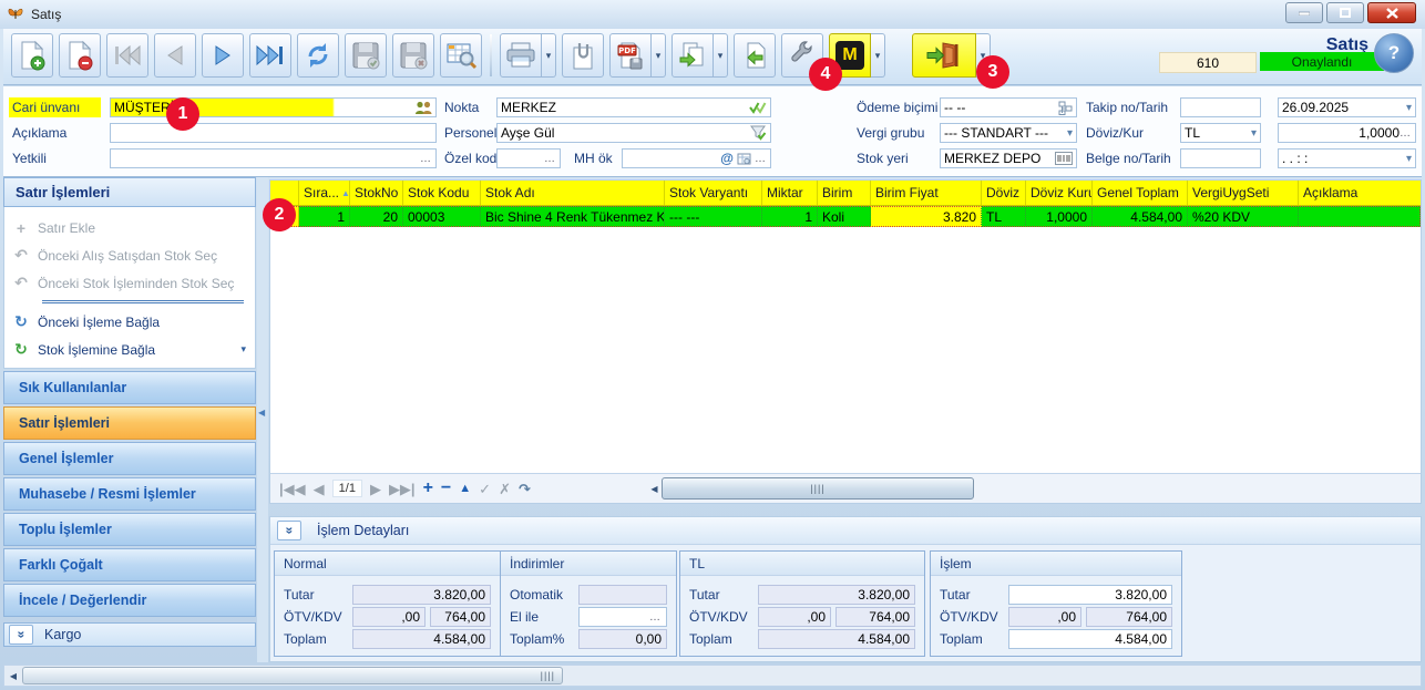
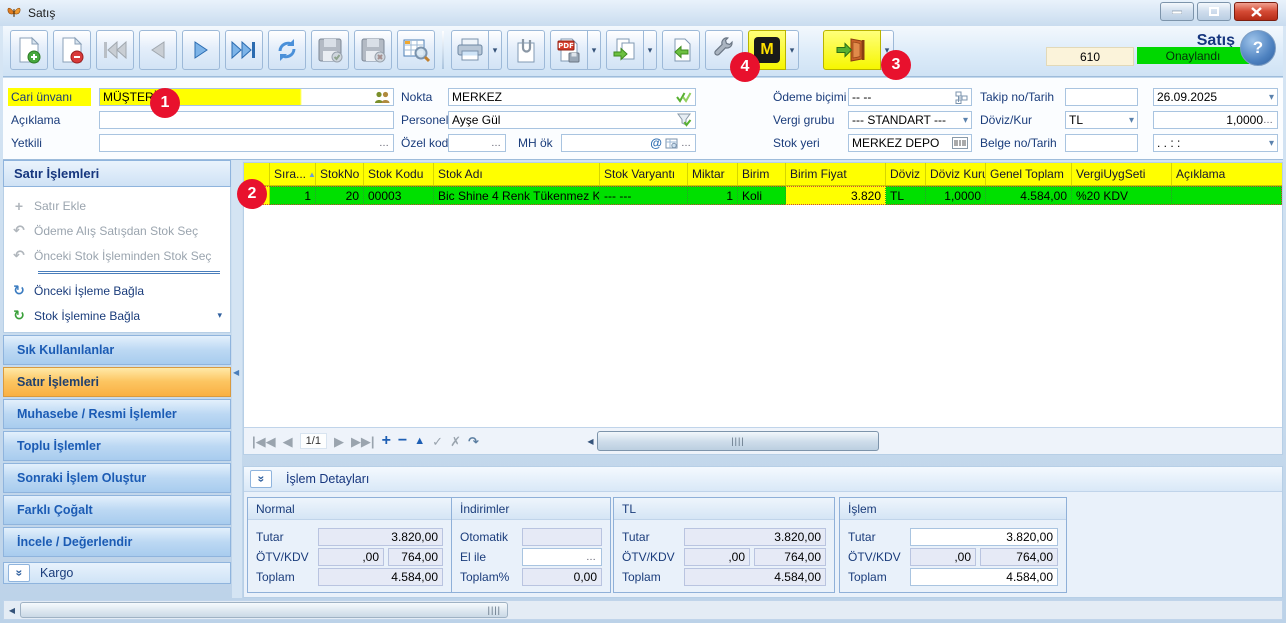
  Satış
  ▾
  PDF
  ▾
  ▾
  M
  ▾
  ▾
  Satış
  610
  Onaylandı
  ?
  Cari ünvanı
  MÜŞTER
  Açıklama
  Yetkili
  …
  Nokta
  MERKEZ
  Persone
  Ayşe Gül
  Özel kod
  …
  MH ök
  @
  …
  Ödeme biçimi
  -- --
  Vergi grubu
  --- STANDART ---
  ▾
  Stok yeri
  MERKEZ DEPO
  Takip no/Tarih
  26.09.2025
  ▾
  Döviz/Kur
  TL
  ▾
  1,0000
  …
  Belge no/Tarih
  . . : :
  ▾
  Satır İşlemleri
  +
  Satır Ekle
  ↶
- Önceki Alış Satışdan Stok Seç
+ Ödeme Alış Satışdan Stok Seç
  ↶
  Önceki Stok İşleminden Stok Seç
  ↻
  Önceki İşleme Bağla
  ↻
  Stok İşlemine Bağla
  ▾
  Sık Kullanılanlar
  Satır İşlemleri
- Genel İşlemler
  Muhasebe / Resmi İşlemler
  Toplu İşlemler
+ Sonraki İşlem Oluştur
  Farklı Çoğalt
  İncele / Değerlendir
  Kargo
  ◀
  Sıra...
  ▲
  StokNo
  Stok Kodu
  Stok Adı
  Stok Varyantı
  Miktar
  Birim
  Birim Fiyat
  Döviz
  Döviz Kur
  Genel Toplam
  VergiUygSeti
  Açıklama
  1
  20
  00003
  Bic Shine 4 Renk Tükenmez K
  --- ---
  1
  Koli
  3.820
  TL
  1,0000
  4.584,00
  %20 KDV
  |◀◀
  ◀
  1/1
  ▶
  ▶▶|
  +
  −
  ▲
  ✓
  ✗
  ↷
  ◀
  ||||
  İşlem Detayları
  Normal
  Tutar
  3.820,00
  ÖTV/KDV
  ,00
  764,00
  Toplam
  4.584,00
  İndirimler
  Otomatik
  El ile
  …
  Toplam%
  0,00
  TL
  Tutar
  3.820,00
  ÖTV/KDV
  ,00
  764,00
  Toplam
  4.584,00
  İşlem
  Tutar
  3.820,00
  ÖTV/KDV
  ,00
  764,00
  Toplam
  4.584,00
  ◀
  ||||
  1
  2
  3
  4
